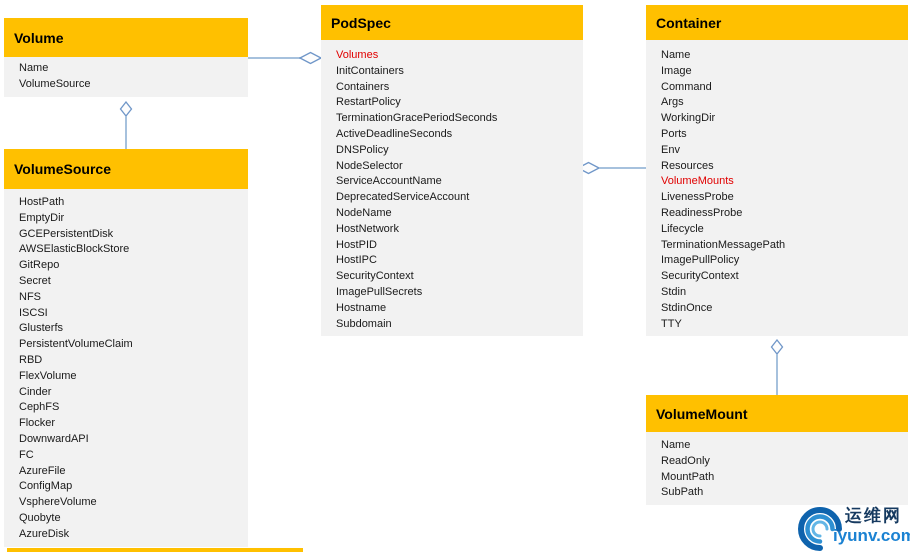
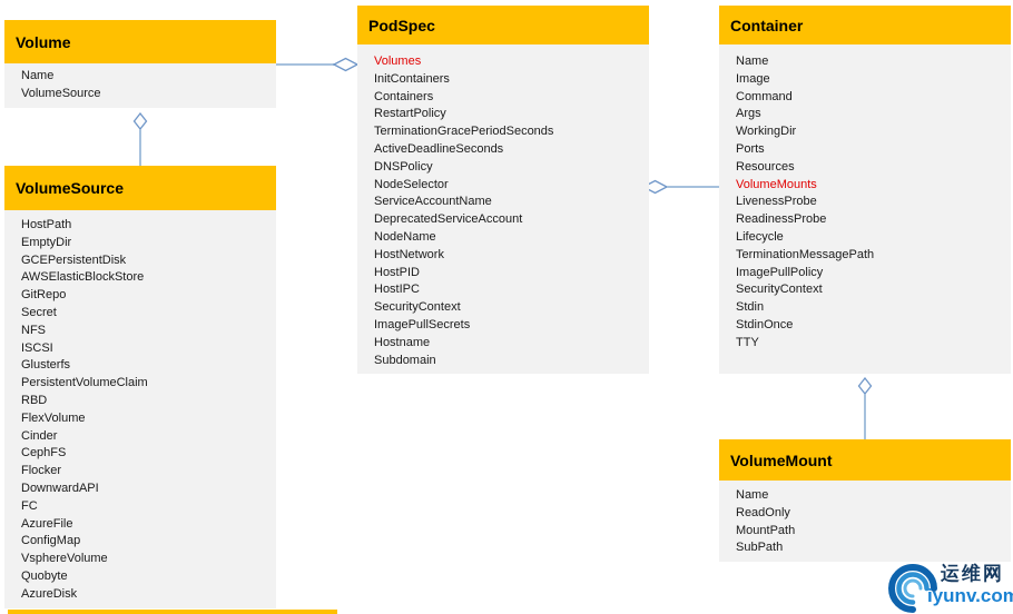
  Volume
  Name
  VolumeSource
  VolumeSource
  HostPath
  EmptyDir
  GCEPersistentDisk
  AWSElasticBlockStore
  GitRepo
  Secret
  NFS
  ISCSI
  Glusterfs
  PersistentVolumeClaim
  RBD
  FlexVolume
  Cinder
  CephFS
  Flocker
  DownwardAPI
  FC
  AzureFile
  ConfigMap
  VsphereVolume
  Quobyte
  AzureDisk
  PodSpec
  Volumes
  InitContainers
  Containers
  RestartPolicy
  TerminationGracePeriodSeconds
  ActiveDeadlineSeconds
  DNSPolicy
  NodeSelector
  ServiceAccountName
  DeprecatedServiceAccount
  NodeName
  HostNetwork
  HostPID
  HostIPC
  SecurityContext
  ImagePullSecrets
  Hostname
  Subdomain
  Container
  Name
  Image
  Command
  Args
  WorkingDir
  Ports
- Env
  Resources
  VolumeMounts
  LivenessProbe
  ReadinessProbe
  Lifecycle
  TerminationMessagePath
  ImagePullPolicy
  SecurityContext
  Stdin
  StdinOnce
  TTY
  VolumeMount
  Name
  ReadOnly
  MountPath
  SubPath
  运维网
  iyunv.com
